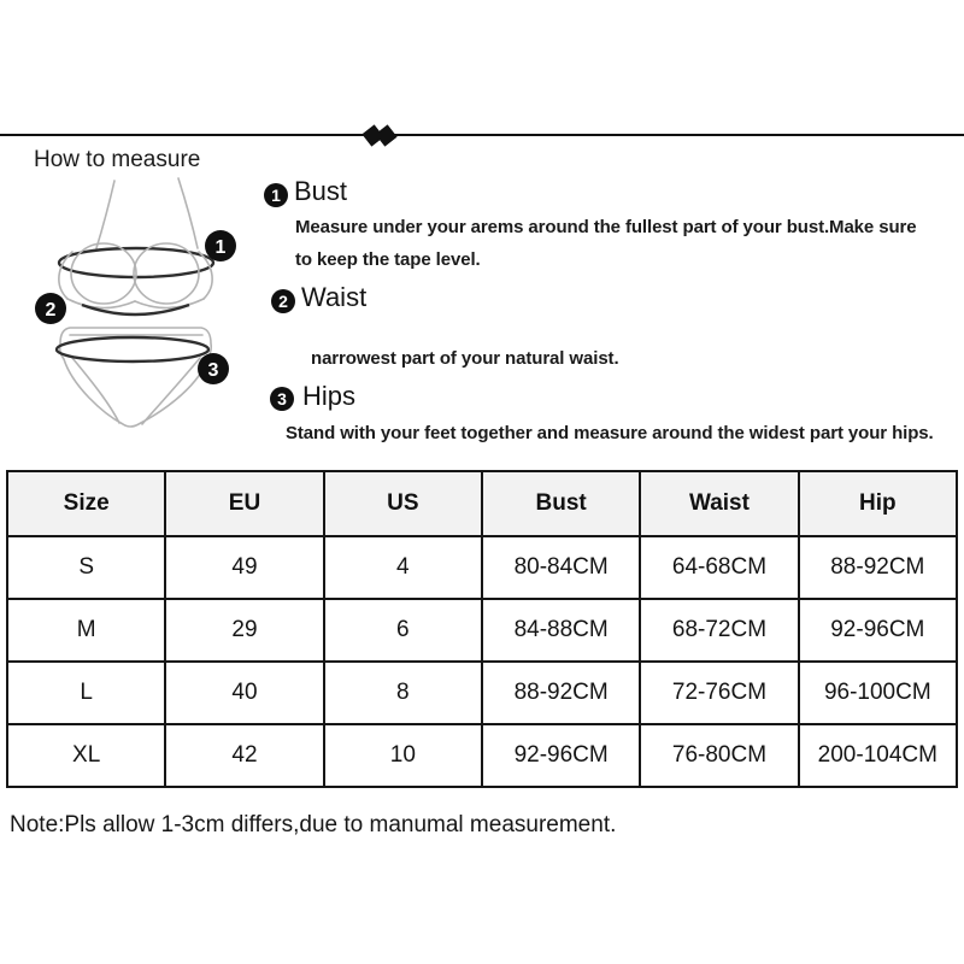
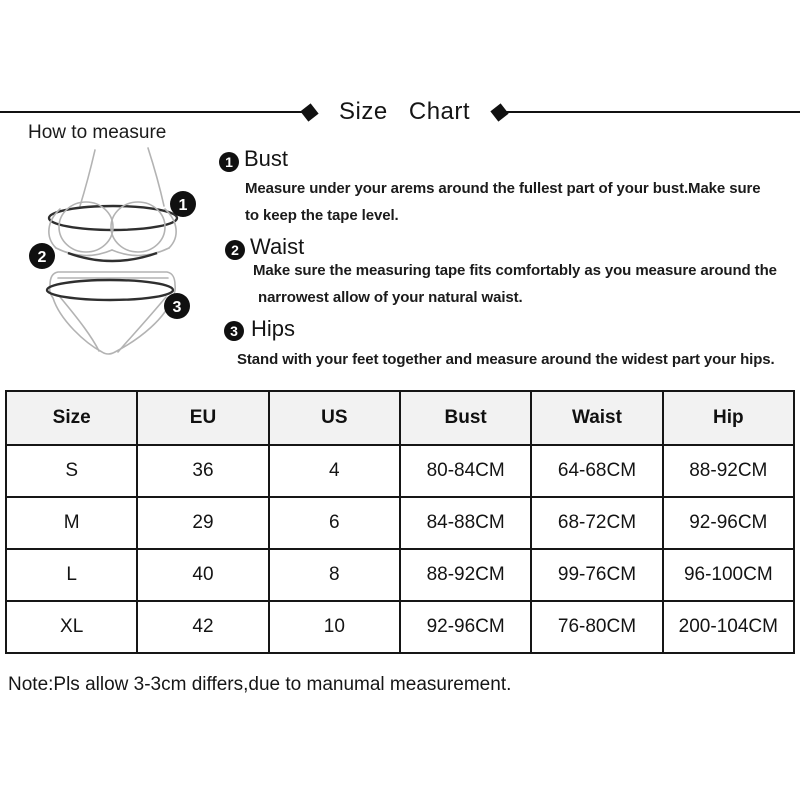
+ Size Chart
  How to measure
  1
  2
  3
  1
  Bust
  Measure under your arems around the fullest part of your bust.Make sure
  to keep the tape level.
  2
  Waist
+ Make sure the measuring tape fits comfortably as you measure around the
- narrowest part of your natural waist.
+ narrowest allow of your natural waist.
  3
  Hips
  Stand with your feet together and measure around the widest part your hips.
  Size	EU	US	Bust	Waist	Hip
- S	49	4	80-84CM	64-68CM	88-92CM
+ S	36	4	80-84CM	64-68CM	88-92CM
  M	29	6	84-88CM	68-72CM	92-96CM
- L	40	8	88-92CM	72-76CM	96-100CM
+ L	40	8	88-92CM	99-76CM	96-100CM
  XL	42	10	92-96CM	76-80CM	200-104CM
- Note:Pls allow 1-3cm differs,due to manumal measurement.
+ Note:Pls allow 3-3cm differs,due to manumal measurement.
